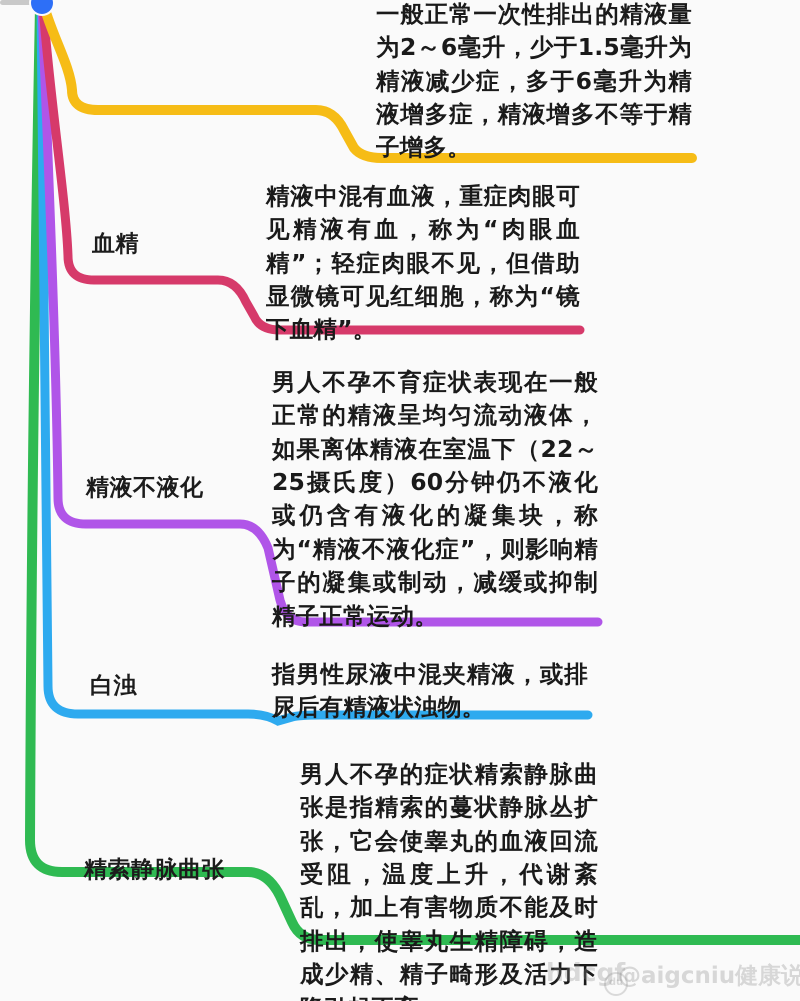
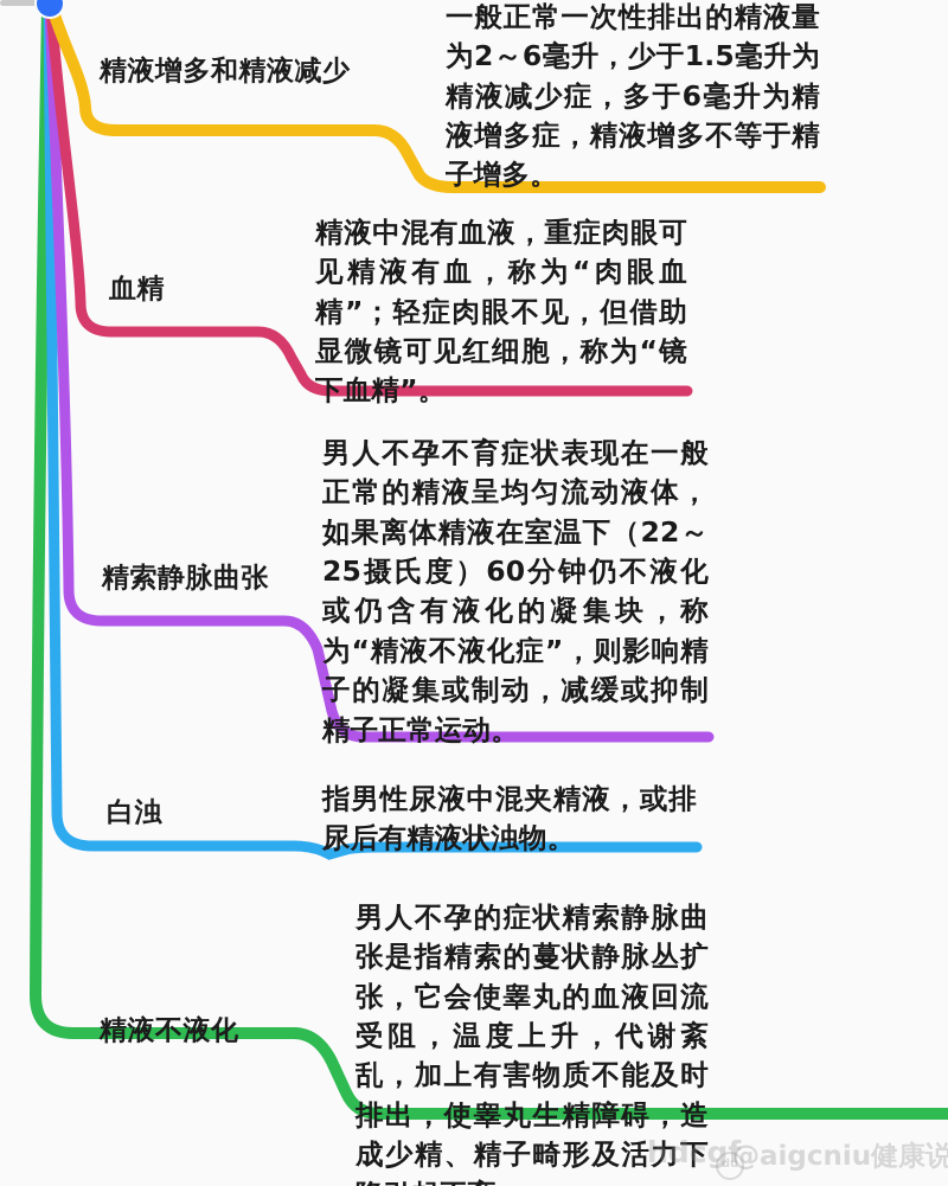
+ 精液增多和精液减少
  血精
- 精液不液化
+ 精索静脉曲张
  白浊
- 精索静脉曲张
+ 精液不液化
  一般正常一次性排出的精液量为2～6毫升，少于1.5毫升为精液减少症，多于6毫升为精液增多症，精液增多不等于精子增多。
  精液中混有血液，重症肉眼可见精液有血，称为“肉眼血精”；轻症肉眼不见，但借助显微镜可见红细胞，称为“镜下血精”。
  男人不孕不育症状表现在一般正常的精液呈均匀流动液体，如果离体精液在室温下（22～25摄氏度）60分钟仍不液化或仍含有液化的凝集块，称为“精液不液化症”，则影响精子的凝集或制动，减缓或抑制精子正常运动。
  指男性尿液中混夹精液，或排尿后有精液状浊物。
  男人不孕的症状精索静脉曲张是指精索的蔓状静脉丛扩张，它会使睾丸的血液回流受阻，温度上升，代谢紊乱，加上有害物质不能及时排出，使睾丸生精障碍，造成少精、精子畸形及活力下
  hdcgf
  du
  @aigcniu健康说
